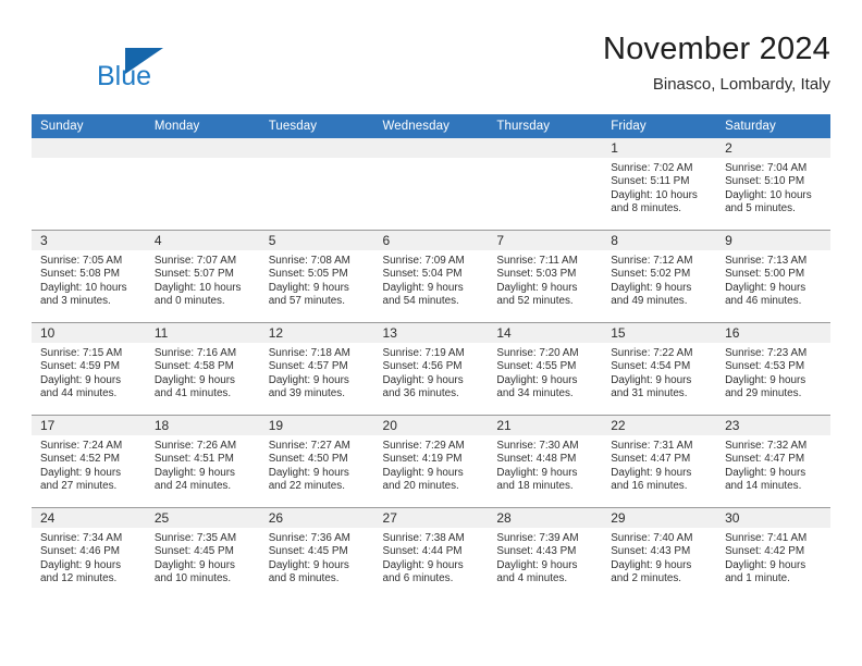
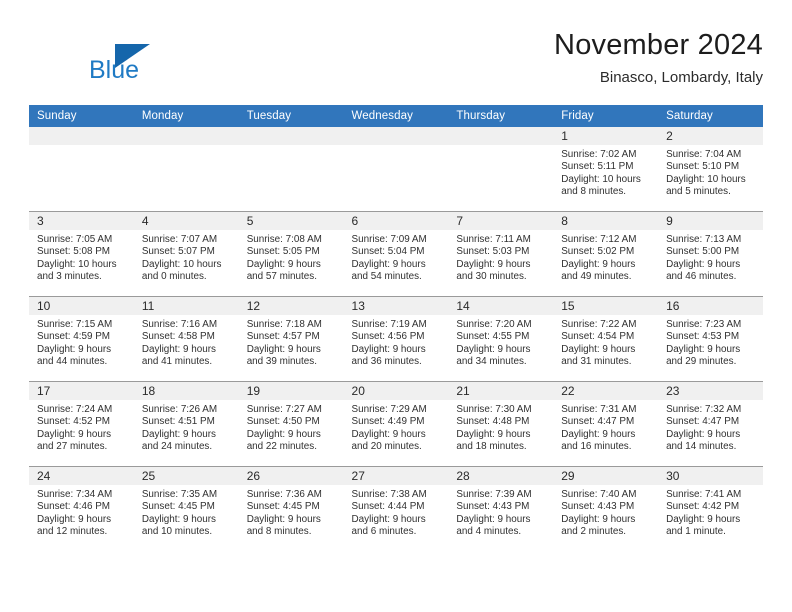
  Blue
  November 2024
  Binasco, Lombardy, Italy
  Sunday	Monday	Tuesday	Wednesday	Thursday	Friday	Saturday
  					1Sunrise: 7:02 AMSunset: 5:11 PMDaylight: 10 hoursand 8 minutes.	2Sunrise: 7:04 AMSunset: 5:10 PMDaylight: 10 hoursand 5 minutes.
- 3Sunrise: 7:05 AMSunset: 5:08 PMDaylight: 10 hoursand 3 minutes.	4Sunrise: 7:07 AMSunset: 5:07 PMDaylight: 10 hoursand 0 minutes.	5Sunrise: 7:08 AMSunset: 5:05 PMDaylight: 9 hoursand 57 minutes.	6Sunrise: 7:09 AMSunset: 5:04 PMDaylight: 9 hoursand 54 minutes.	7Sunrise: 7:11 AMSunset: 5:03 PMDaylight: 9 hoursand 52 minutes.	8Sunrise: 7:12 AMSunset: 5:02 PMDaylight: 9 hoursand 49 minutes.	9Sunrise: 7:13 AMSunset: 5:00 PMDaylight: 9 hoursand 46 minutes.
+ 3Sunrise: 7:05 AMSunset: 5:08 PMDaylight: 10 hoursand 3 minutes.	4Sunrise: 7:07 AMSunset: 5:07 PMDaylight: 10 hoursand 0 minutes.	5Sunrise: 7:08 AMSunset: 5:05 PMDaylight: 9 hoursand 57 minutes.	6Sunrise: 7:09 AMSunset: 5:04 PMDaylight: 9 hoursand 54 minutes.	7Sunrise: 7:11 AMSunset: 5:03 PMDaylight: 9 hoursand 30 minutes.	8Sunrise: 7:12 AMSunset: 5:02 PMDaylight: 9 hoursand 49 minutes.	9Sunrise: 7:13 AMSunset: 5:00 PMDaylight: 9 hoursand 46 minutes.
  10Sunrise: 7:15 AMSunset: 4:59 PMDaylight: 9 hoursand 44 minutes.	11Sunrise: 7:16 AMSunset: 4:58 PMDaylight: 9 hoursand 41 minutes.	12Sunrise: 7:18 AMSunset: 4:57 PMDaylight: 9 hoursand 39 minutes.	13Sunrise: 7:19 AMSunset: 4:56 PMDaylight: 9 hoursand 36 minutes.	14Sunrise: 7:20 AMSunset: 4:55 PMDaylight: 9 hoursand 34 minutes.	15Sunrise: 7:22 AMSunset: 4:54 PMDaylight: 9 hoursand 31 minutes.	16Sunrise: 7:23 AMSunset: 4:53 PMDaylight: 9 hoursand 29 minutes.
- 17Sunrise: 7:24 AMSunset: 4:52 PMDaylight: 9 hoursand 27 minutes.	18Sunrise: 7:26 AMSunset: 4:51 PMDaylight: 9 hoursand 24 minutes.	19Sunrise: 7:27 AMSunset: 4:50 PMDaylight: 9 hoursand 22 minutes.	20Sunrise: 7:29 AMSunset: 4:19 PMDaylight: 9 hoursand 20 minutes.	21Sunrise: 7:30 AMSunset: 4:48 PMDaylight: 9 hoursand 18 minutes.	22Sunrise: 7:31 AMSunset: 4:47 PMDaylight: 9 hoursand 16 minutes.	23Sunrise: 7:32 AMSunset: 4:47 PMDaylight: 9 hoursand 14 minutes.
+ 17Sunrise: 7:24 AMSunset: 4:52 PMDaylight: 9 hoursand 27 minutes.	18Sunrise: 7:26 AMSunset: 4:51 PMDaylight: 9 hoursand 24 minutes.	19Sunrise: 7:27 AMSunset: 4:50 PMDaylight: 9 hoursand 22 minutes.	20Sunrise: 7:29 AMSunset: 4:49 PMDaylight: 9 hoursand 20 minutes.	21Sunrise: 7:30 AMSunset: 4:48 PMDaylight: 9 hoursand 18 minutes.	22Sunrise: 7:31 AMSunset: 4:47 PMDaylight: 9 hoursand 16 minutes.	23Sunrise: 7:32 AMSunset: 4:47 PMDaylight: 9 hoursand 14 minutes.
  24Sunrise: 7:34 AMSunset: 4:46 PMDaylight: 9 hoursand 12 minutes.	25Sunrise: 7:35 AMSunset: 4:45 PMDaylight: 9 hoursand 10 minutes.	26Sunrise: 7:36 AMSunset: 4:45 PMDaylight: 9 hoursand 8 minutes.	27Sunrise: 7:38 AMSunset: 4:44 PMDaylight: 9 hoursand 6 minutes.	28Sunrise: 7:39 AMSunset: 4:43 PMDaylight: 9 hoursand 4 minutes.	29Sunrise: 7:40 AMSunset: 4:43 PMDaylight: 9 hoursand 2 minutes.	30Sunrise: 7:41 AMSunset: 4:42 PMDaylight: 9 hoursand 1 minute.
